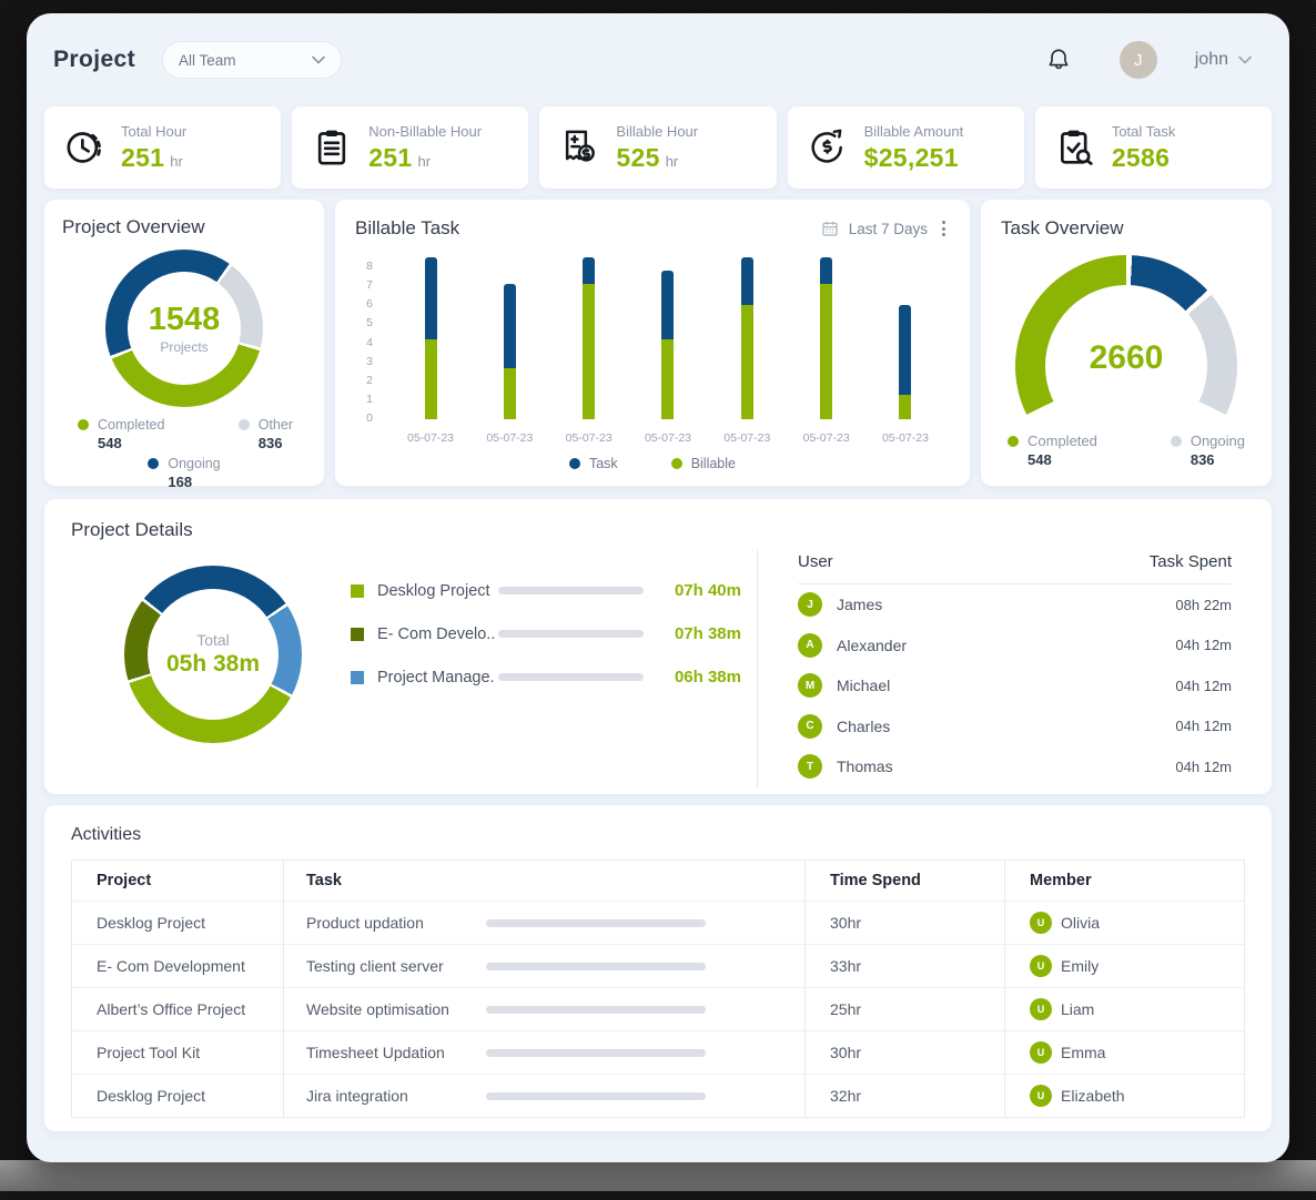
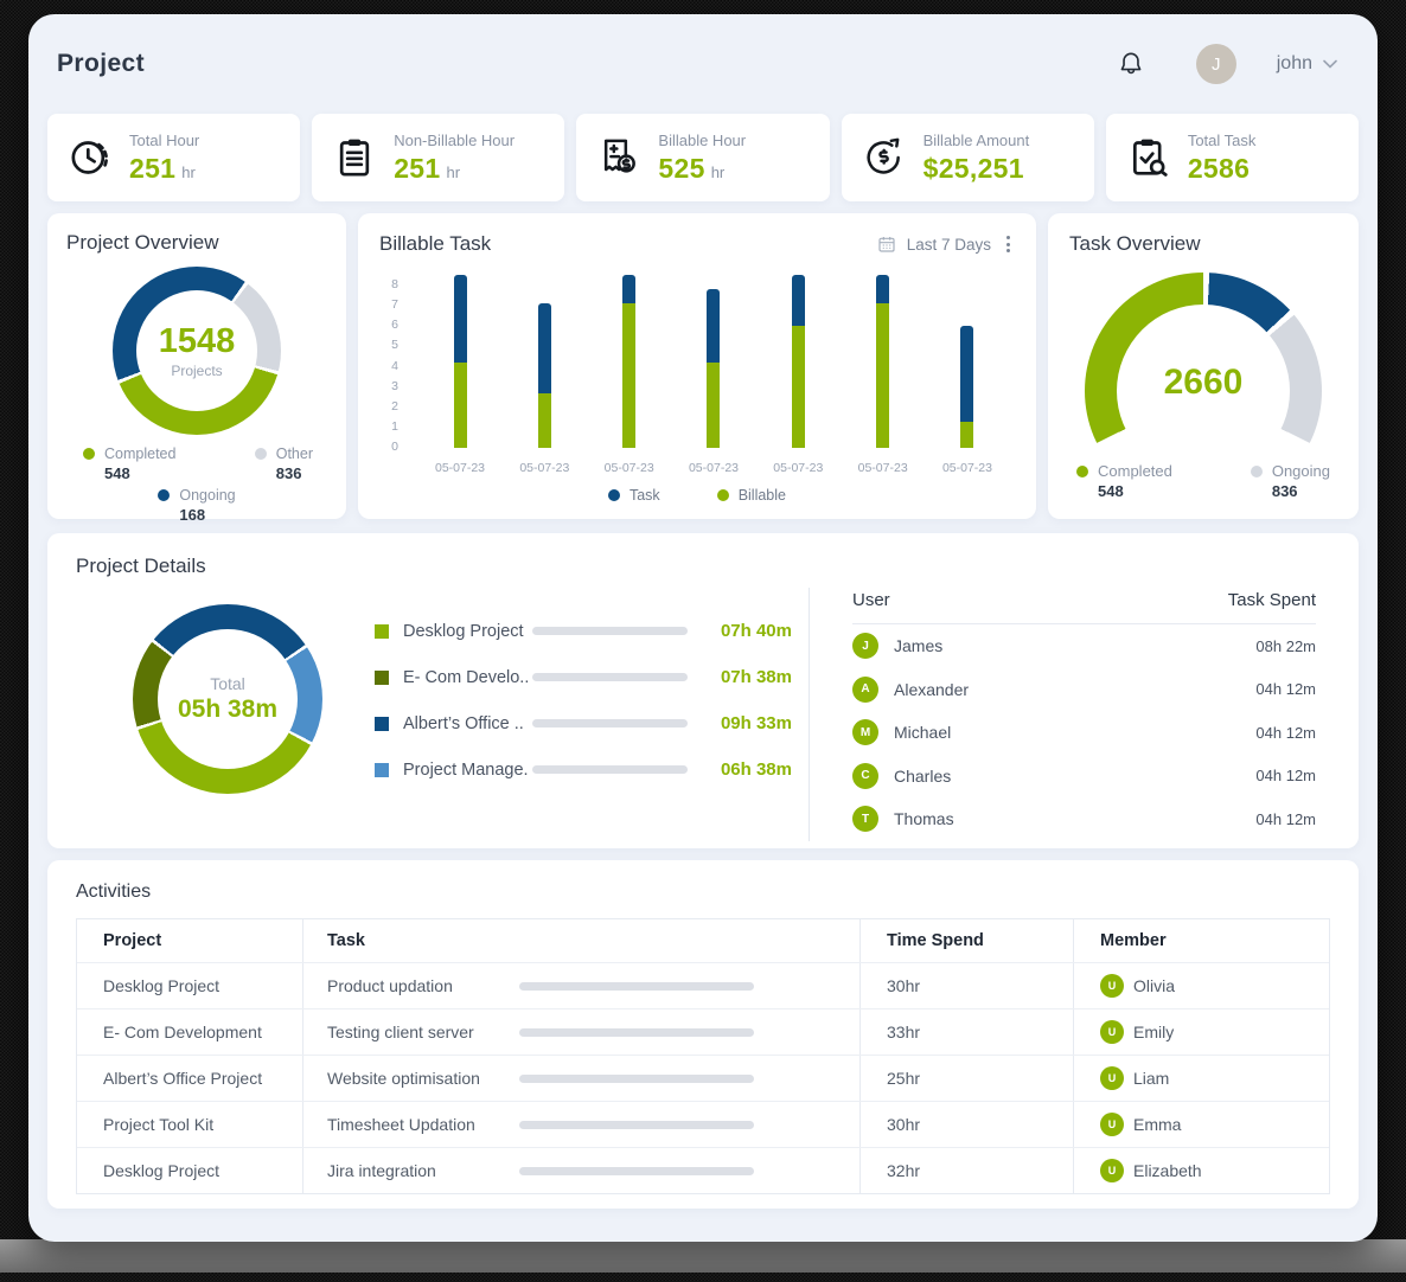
  Project
- All Team
  J
  john
  Total Hour
  251
  hr
  Non-Billable Hour
  251
  hr
  Billable Hour
  525
  hr
  Billable Amount
  $25,251
  Total Task
  2586
  Project Overview
  1548
  Projects
  Completed
  548
  Other
  836
  Ongoing
  168
  Billable Task
  Last 7 Days
  8
  7
  6
  5
  4
  3
  2
  1
  0
  05-07-23
  05-07-23
  05-07-23
  05-07-23
  05-07-23
  05-07-23
  05-07-23
  Task
  Billable
  Task Overview
  2660
  Completed
  548
  Ongoing
  836
  Project Details
  Total
  05h 38m
  Desklog Project
  07h 40m
  E- Com Develo..
  07h 38m
+ Albert’s Office ..
+ 09h 33m
  Project Manage.
  06h 38m
  User
  Task Spent
  J
  James
  08h 22m
  A
  Alexander
  04h 12m
  M
  Michael
  04h 12m
  C
  Charles
  04h 12m
  T
  Thomas
  04h 12m
  Activities
  Project
  Task
  Time Spend
  Member
  Desklog Project
  Product updation
  30hr
  U
  Olivia
  E- Com Development
  Testing client server
  33hr
  U
  Emily
  Albert’s Office Project
  Website optimisation
  25hr
  U
  Liam
  Project Tool Kit
  Timesheet Updation
  30hr
  U
  Emma
  Desklog Project
  Jira integration
  32hr
  U
  Elizabeth
